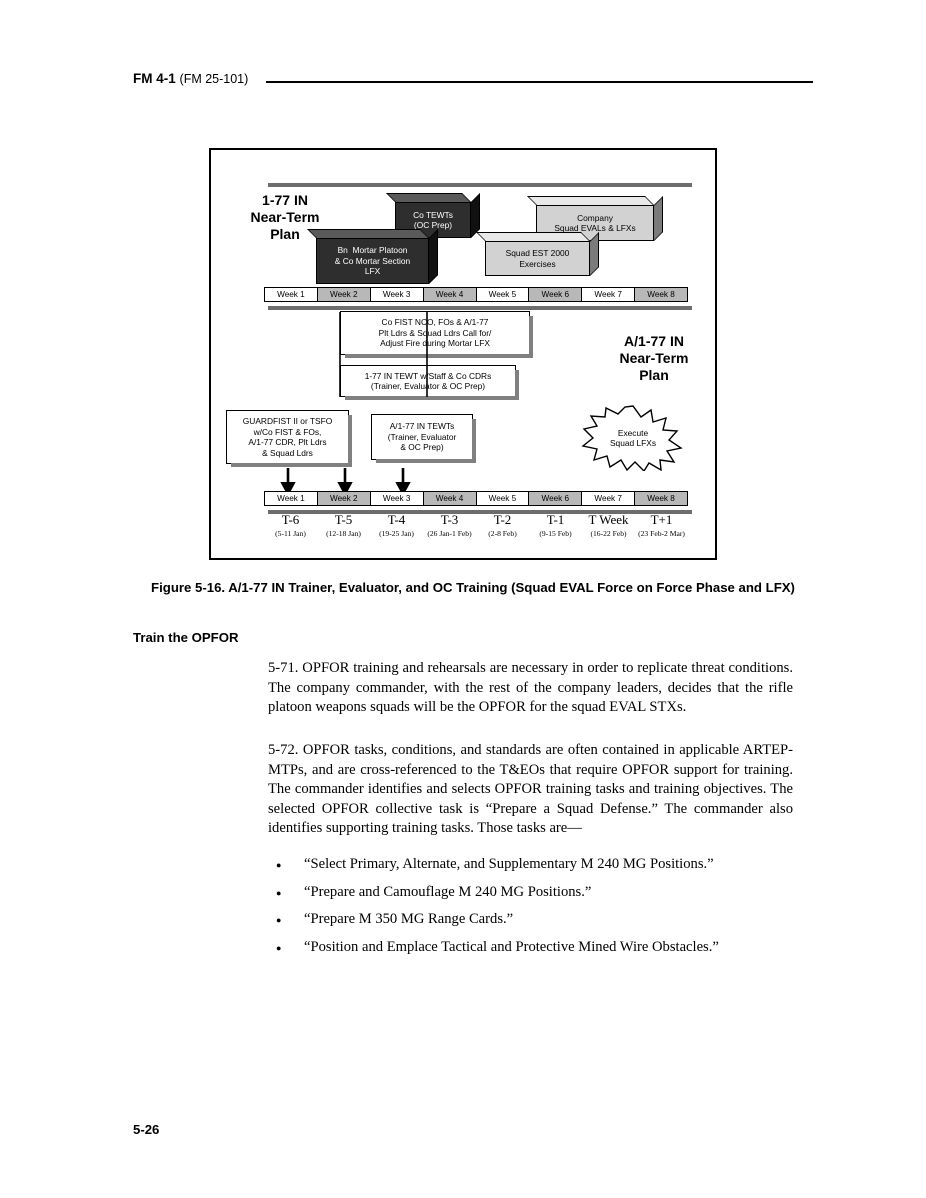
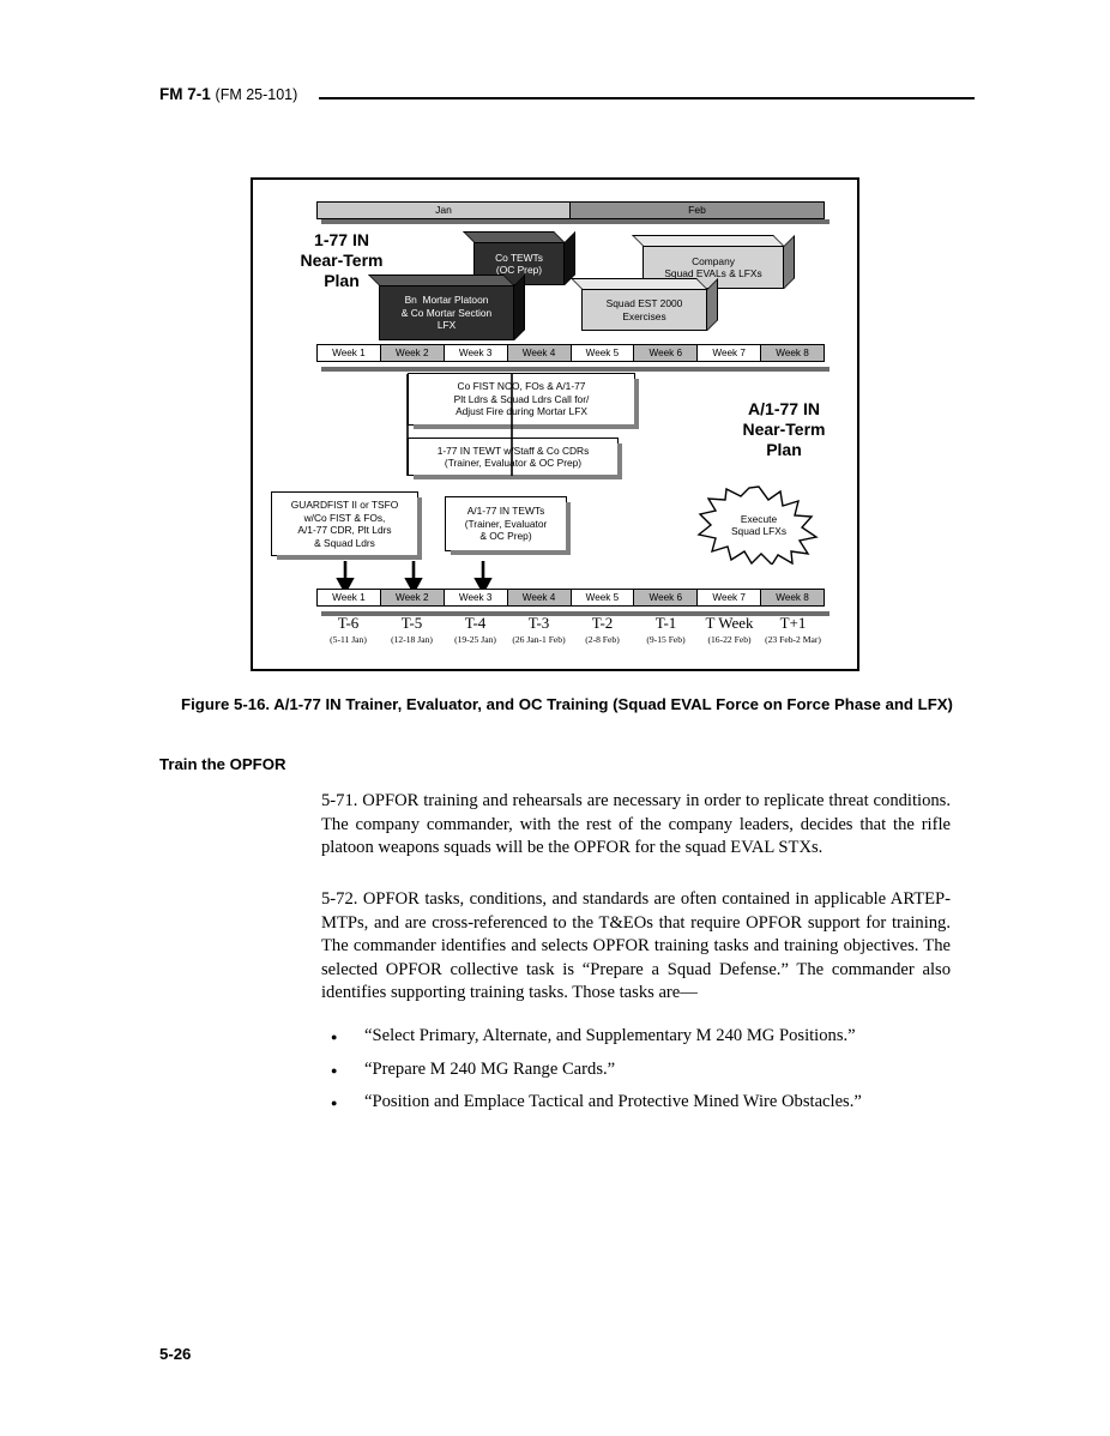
- FM 4-1 (FM 25-101)
+ FM 7-1 (FM 25-101)
+ Jan
+ Feb
  1-77 IN
  Near-Term
  Plan
  Co TEWTs
  (OC Prep)
  Bn Mortar Platoon
  & Co Mortar Section
  LFX
  Company
  Squad EVALs & LFXs
  Squad EST 2000
  Exercises
  Week 1
  Week 2
  Week 3
  Week 4
  Week 5
  Week 6
  Week 7
  Week 8
  A/1-77 IN
  Near-Term
  Plan
  Co FIST NCO, FOs & A/1-77
  Plt Ldrs & Squad Ldrs Call for/
  Adjust Fire during Mortar LFX
  1-77 IN TEWT wStaff & Co CDRs
  (Trainer, Evalutor & OC Prep)
  GUARDFIST II or TSFO
  w/Co FIST & FOs,
  A/1-77 CDR, Plt Ldrs
  & Squad Ldrs
  A/1-77 IN TEWTs
  (Trainer, Evaluator
  & OC Prep)
  Execute
  Squad LFXs
  Week 1
  Week 2
  Week 3
  Week 4
  Week 5
  Week 6
  Week 7
  Week 8
  T-6
  (5-11 Jan)
  T-5
  (12-18 Jan)
  T-4
  (19-25 Jan)
  T-3
  (26 Jan-1 Feb)
  T-2
  (2-8 Feb)
  T-1
  (9-15 Feb)
  T Week
  (16-22 Feb)
  T+1
  (23 Feb-2 Mar)
  Figure 5-16. A/1-77 IN Trainer, Evaluator, and OC Training (Squad EVAL Force on Force Phase and LFX)
  Train the OPFOR
  5-71. OPFOR training and rehearsals are necessary in order to replicate threat conditions. The company commander, with the rest of the company leaders, decides that the rifle platoon weapons squads will be the OPFOR for the squad EVAL STXs.
  5-72. OPFOR tasks, conditions, and standards are often contained in applicable ARTEP-MTPs, and are cross-referenced to the T&EOs that require OPFOR support for training. The commander identifies and selects OPFOR training tasks and training objectives. The selected OPFOR collective task is “Prepare a Squad Defense.” The commander also identifies supporting training tasks. Those tasks are—
  “Select Primary, Alternate, and Supplementary M 240 MG Positions.”
- “Prepare and Camouflage M 240 MG Positions.”
- “Prepare M 350 MG Range Cards.”
+ “Prepare M 240 MG Range Cards.”
  “Position and Emplace Tactical and Protective Mined Wire Obstacles.”
  5-26
